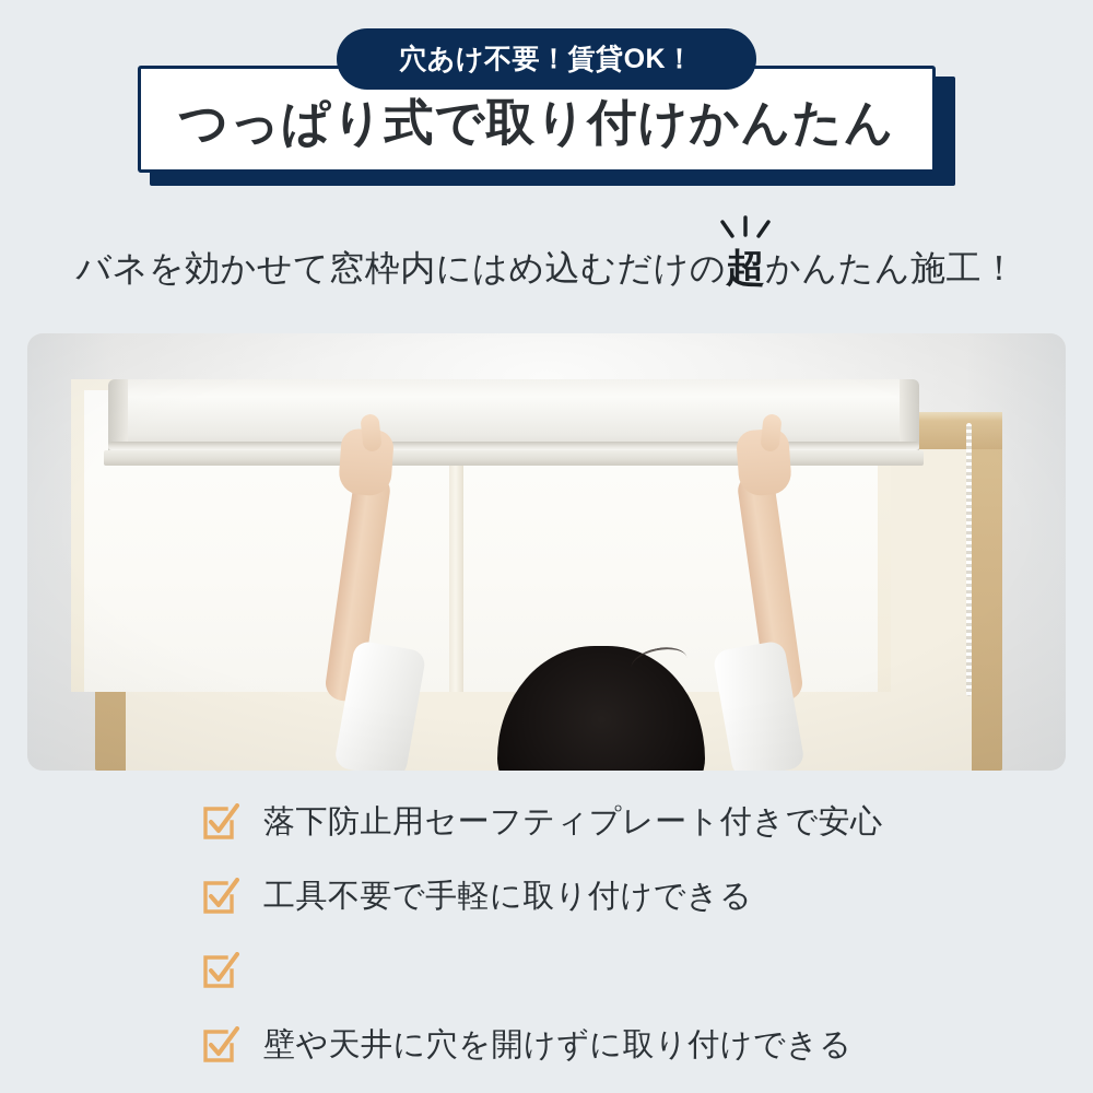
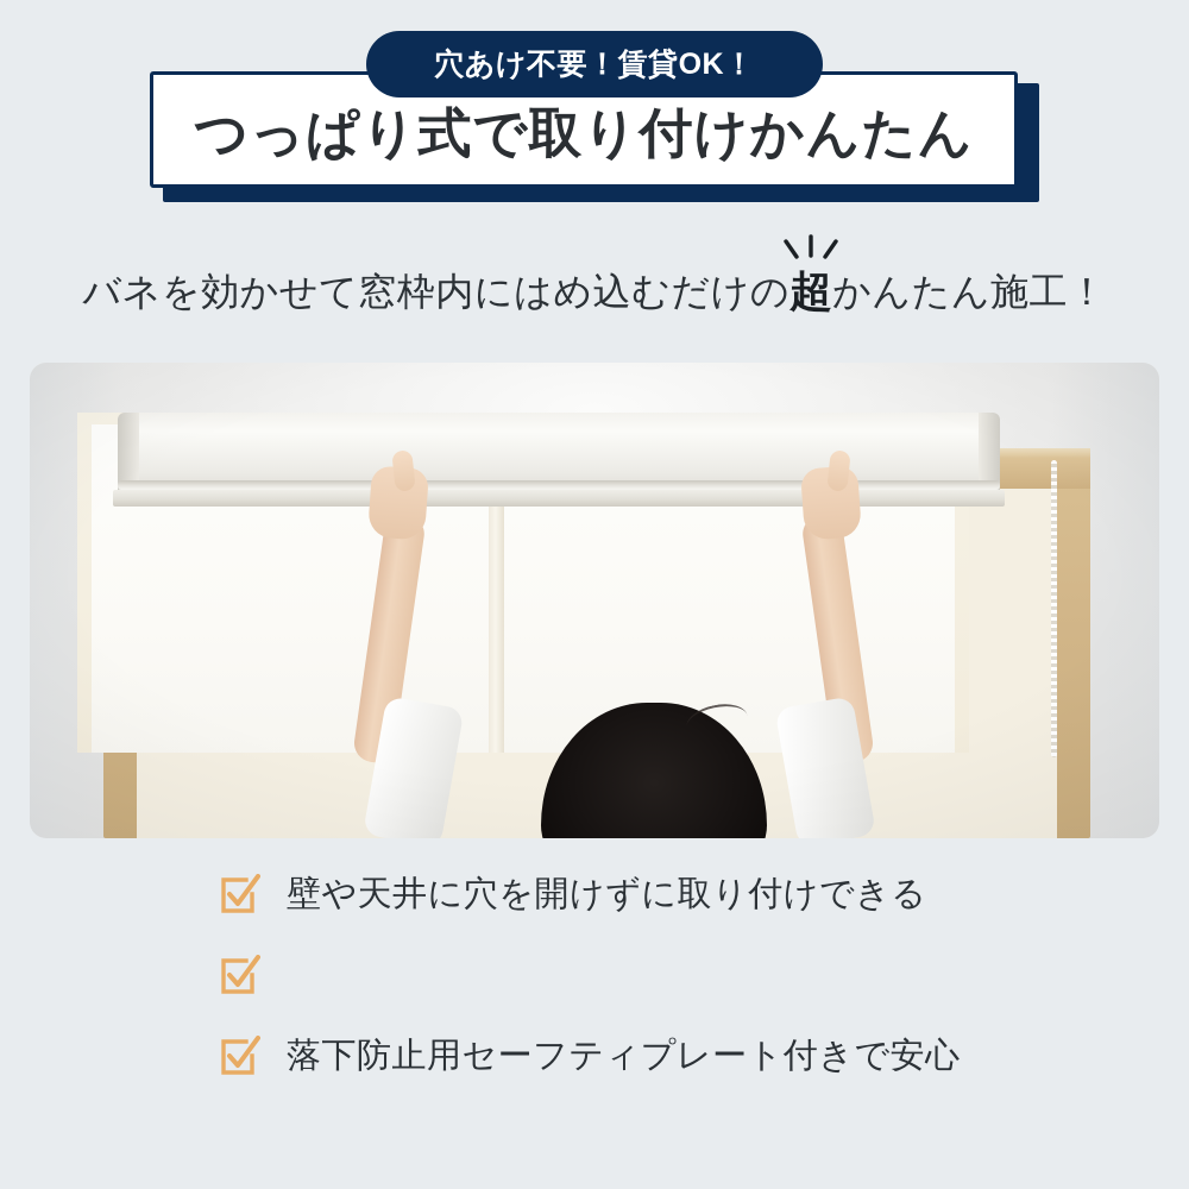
  つっぱり式で取り付けかんたん
  穴あけ不要！賃貸OK！
  バネを効かせて窓枠内にはめ込むだけの
  超
  かんたん施工！
- 落下防止用セーフティプレート付きで安心
+ 壁や天井に穴を開けずに取り付けできる
- 工具不要で手軽に取り付けできる
- 壁や天井に穴を開けずに取り付けできる
+ 落下防止用セーフティプレート付きで安心
